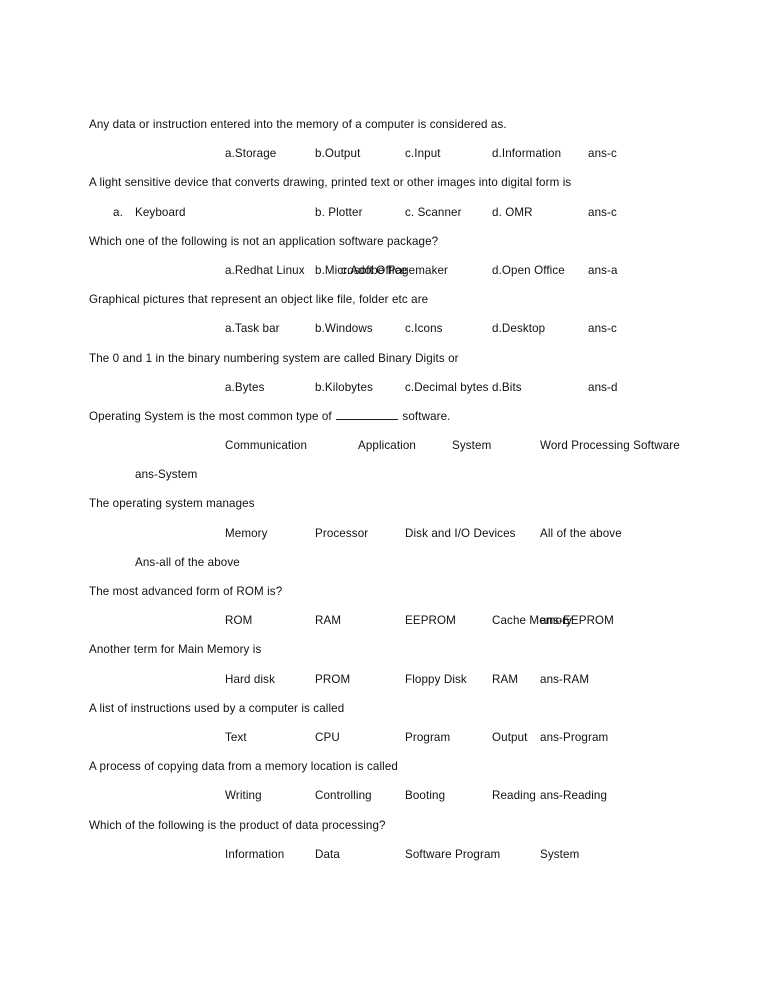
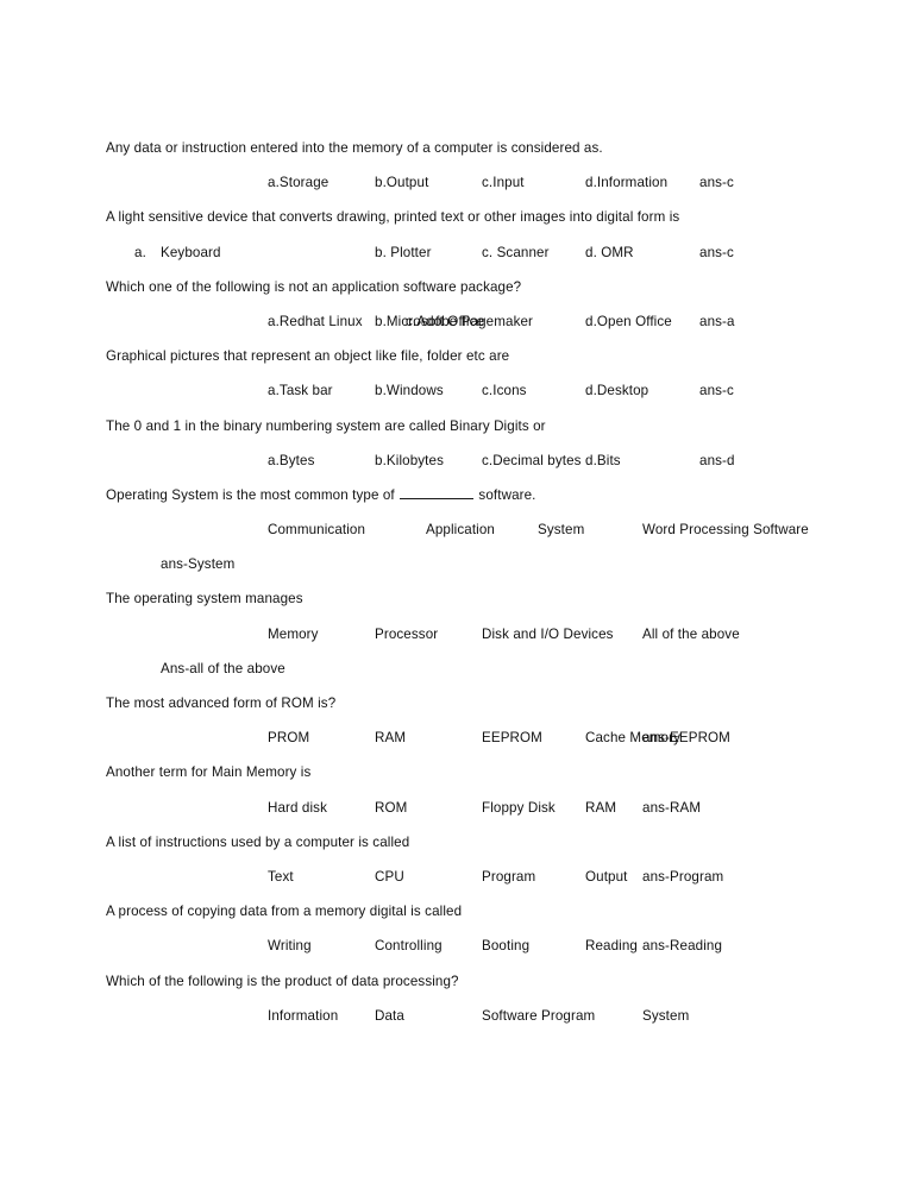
  Any data or instruction entered into the memory of a computer is considered as.
  a.Storage
  b.Output
  c.Input
  d.Information
  ans-c
  A light sensitive device that converts drawing, printed text or other images into digital form is
  a.
  Keyboard
  b. Plotter
  c. Scanner
  d. OMR
  ans-c
  Which one of the following is not an application software package?
  a.Redhat Linux
  b.Microsoft Office
  c.Adobe Pagemaker
  d.Open Office
  ans-a
  Graphical pictures that represent an object like file, folder etc are
  a.Task bar
  b.Windows
  c.Icons
  d.Desktop
  ans-c
  The 0 and 1 in the binary numbering system are called Binary Digits or
  a.Bytes
  b.Kilobytes
  c.Decimal bytes
  d.Bits
  ans-d
  Operating System is the most common type of software.
  Communication
  Application
  System
  Word Processing Software
  ans-System
  The operating system manages
  Memory
  Processor
  Disk and I/O Devices
  All of the above
  Ans-all of the above
  The most advanced form of ROM is?
- ROM
+ PROM
  RAM
  EEPROM
  Cache Memory
  ans-EEPROM
  Another term for Main Memory is
  Hard disk
- PROM
+ ROM
  Floppy Disk
  RAM
  ans-RAM
  A list of instructions used by a computer is called
  Text
  CPU
  Program
  Output
  ans-Program
- A process of copying data from a memory location is called
+ A process of copying data from a memory digital is called
  Writing
  Controlling
  Booting
  Reading
  ans-Reading
  Which of the following is the product of data processing?
  Information
  Data
  Software Program
  System
